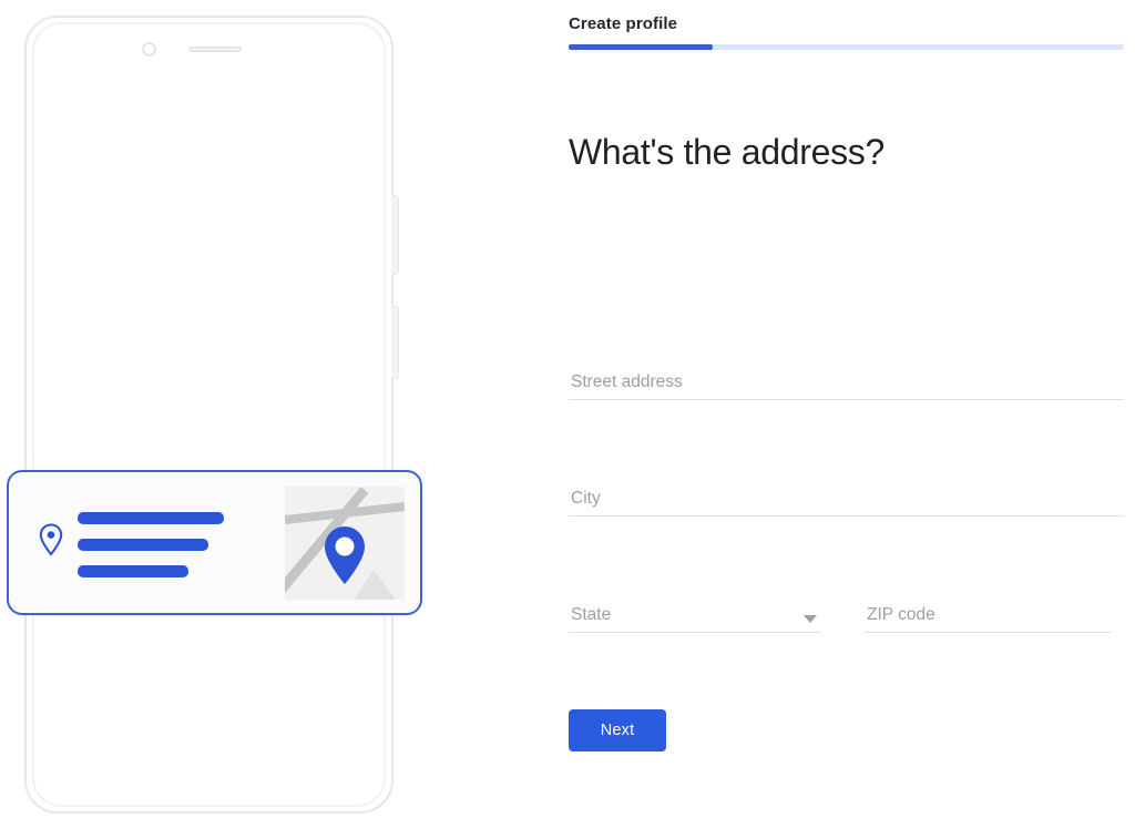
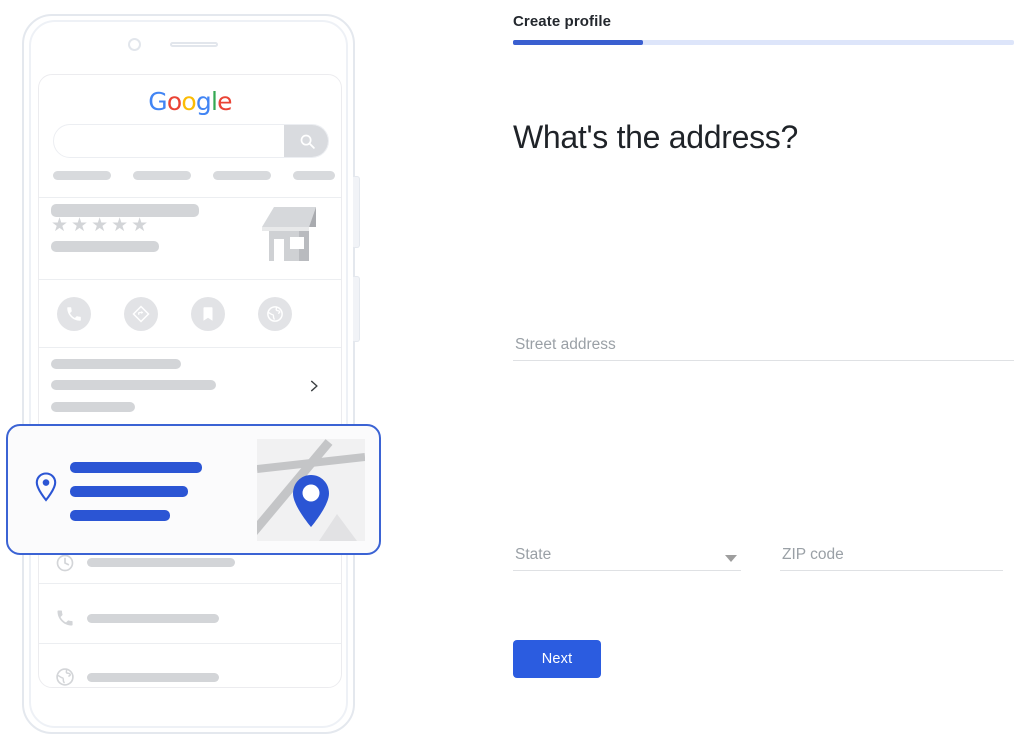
+ Google
+ ★★★★★
  Create profile
  What's the address?
  Street address
- City
  State
  ZIP code
  Next
